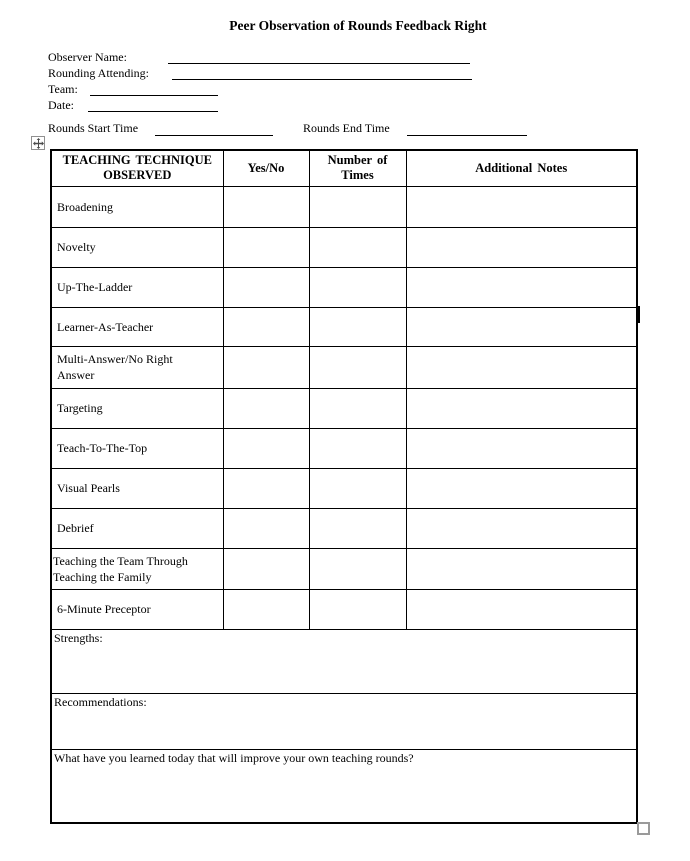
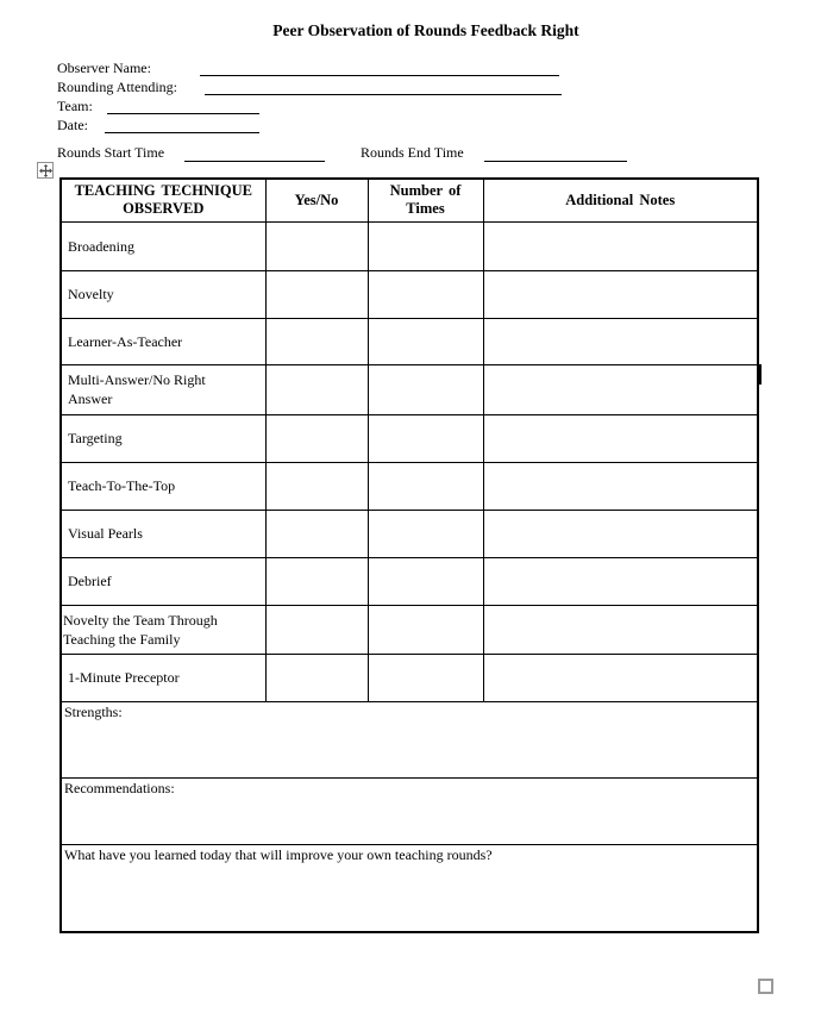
  Peer Observation of Rounds Feedback Right
  Observer Name:
  Rounding Attending:
  Team:
  Date:
  Rounds Start Time
  Rounds End Time
  TEACHING TECHNIQUE OBSERVED	Yes/No	Number of Times	Additional Notes
  Broadening
  Novelty
- Up-The-Ladder
  Learner-As-Teacher
  Multi-Answer/No Right Answer
  Targeting
  Teach-To-The-Top
  Visual Pearls
  Debrief
- Teaching the Team Through Teaching the Family
+ Novelty the Team Through Teaching the Family
- 6-Minute Preceptor
+ 1-Minute Preceptor
  Strengths:
  Recommendations:
  What have you learned today that will improve your own teaching rounds?
